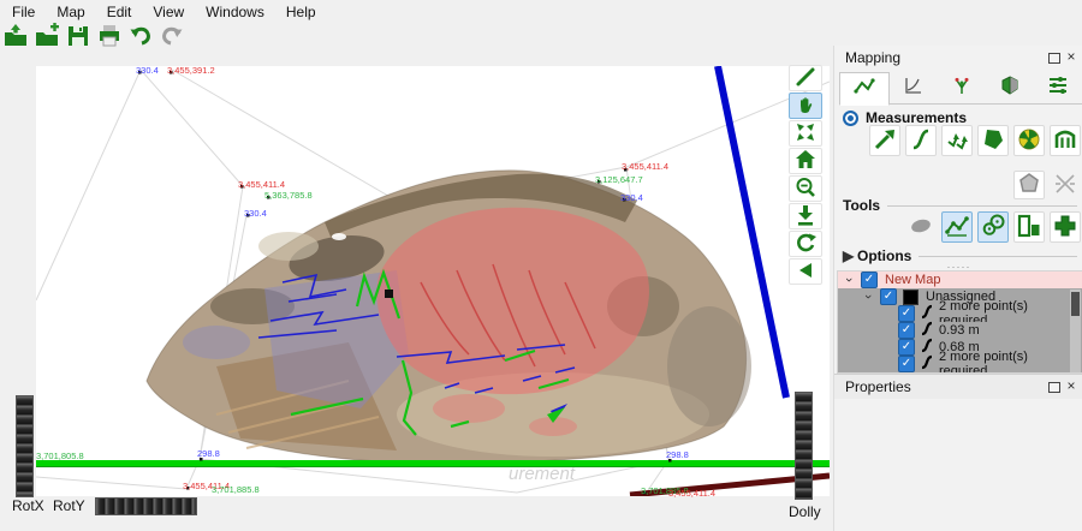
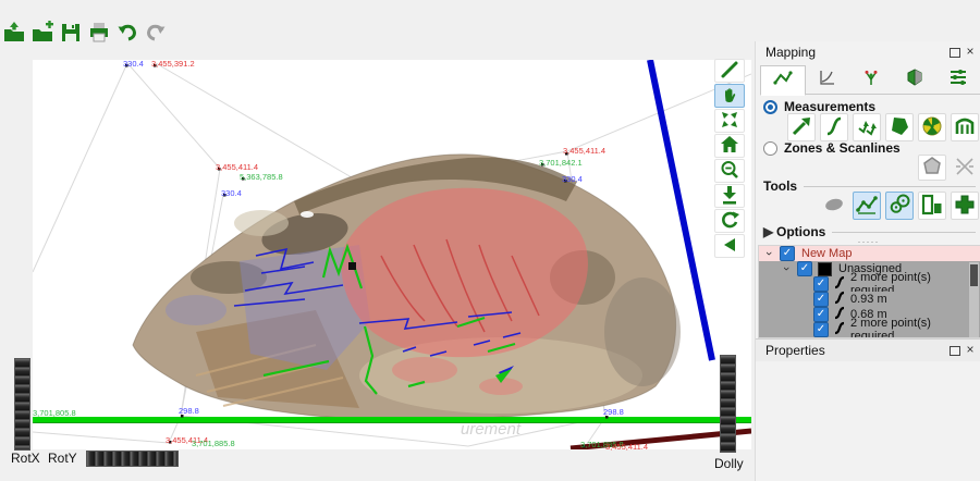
- File
- Map
- Edit
- View
- Windows
- Help
  urement
  330.4
  3,455,391.2
  3,455,411.4
  5,363,785.8
  330.4
  3,455,411.4
- 3,125,647.7
+ 3,701,842.1
  330.4
  3,701,805.8
  298.8
  298.8
  3,455,411.4
  3,701,885.8
  3,701,885.8
  3,455,411.4
  RotX
  RotY
  Dolly
  Mapping
  ×
  Measurements
+ Zones & Scanlines
  Tools
  ▶
  Options
  ·····
  ✓
  New Map
  ✓
  Unassigned
  ✓
  2 more point(s) required.
  ✓
  0.93 m
  ✓
  0.68 m
  ✓
  2 more point(s) required.
  Properties
  ×
